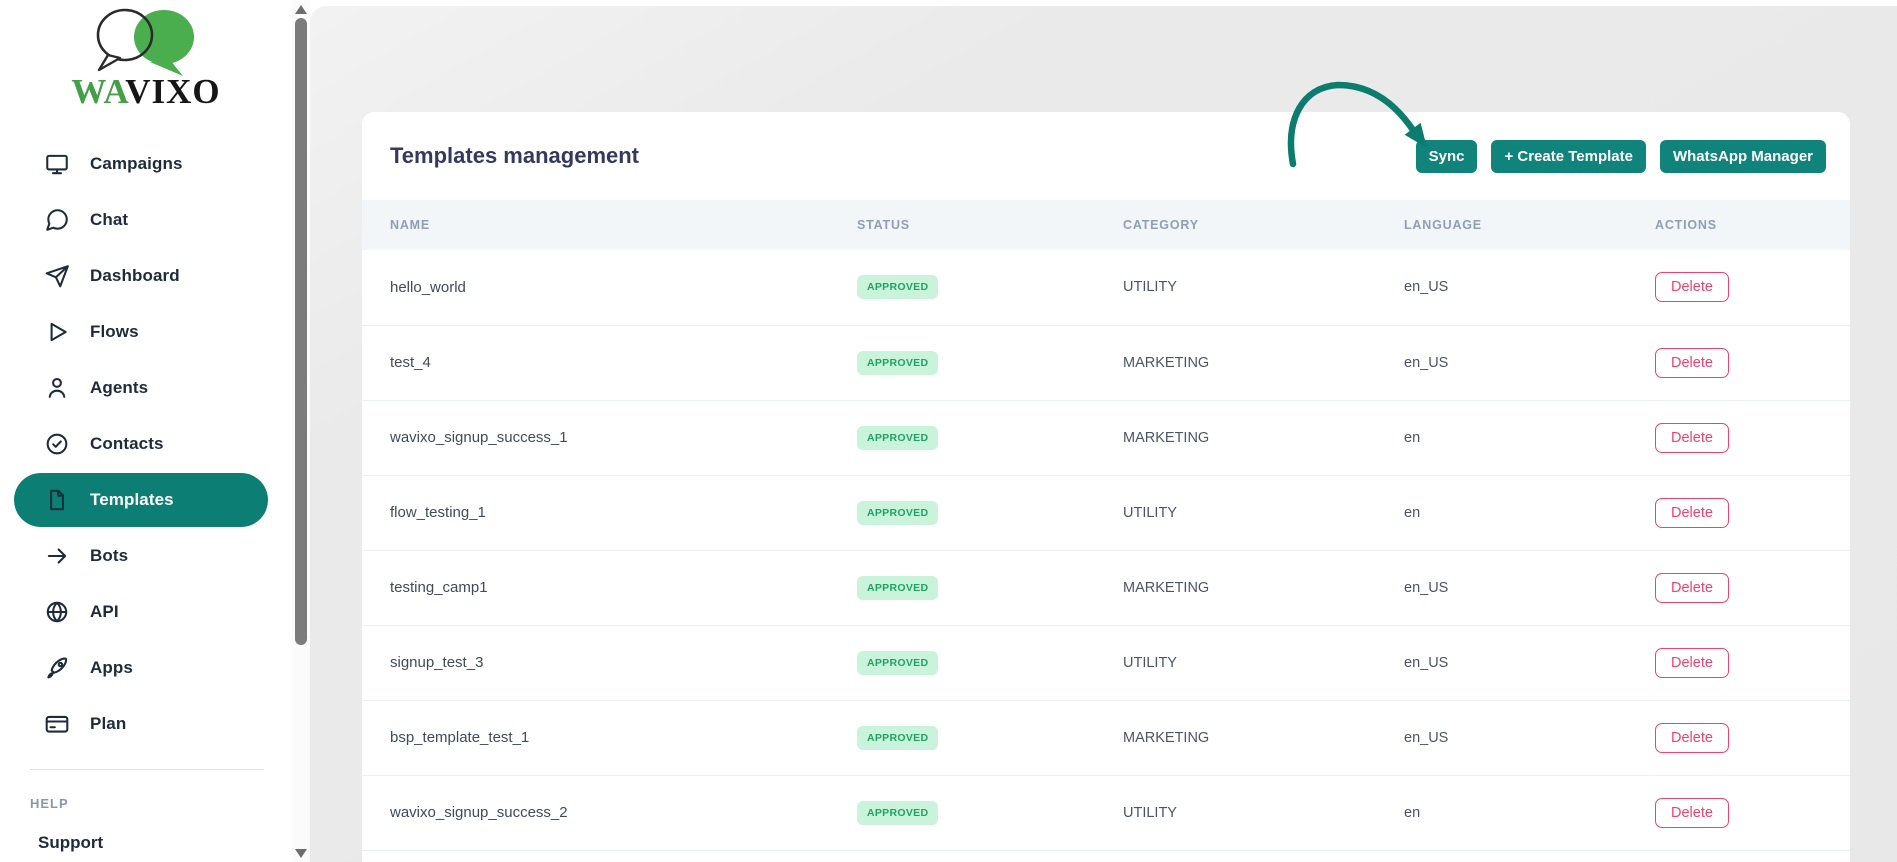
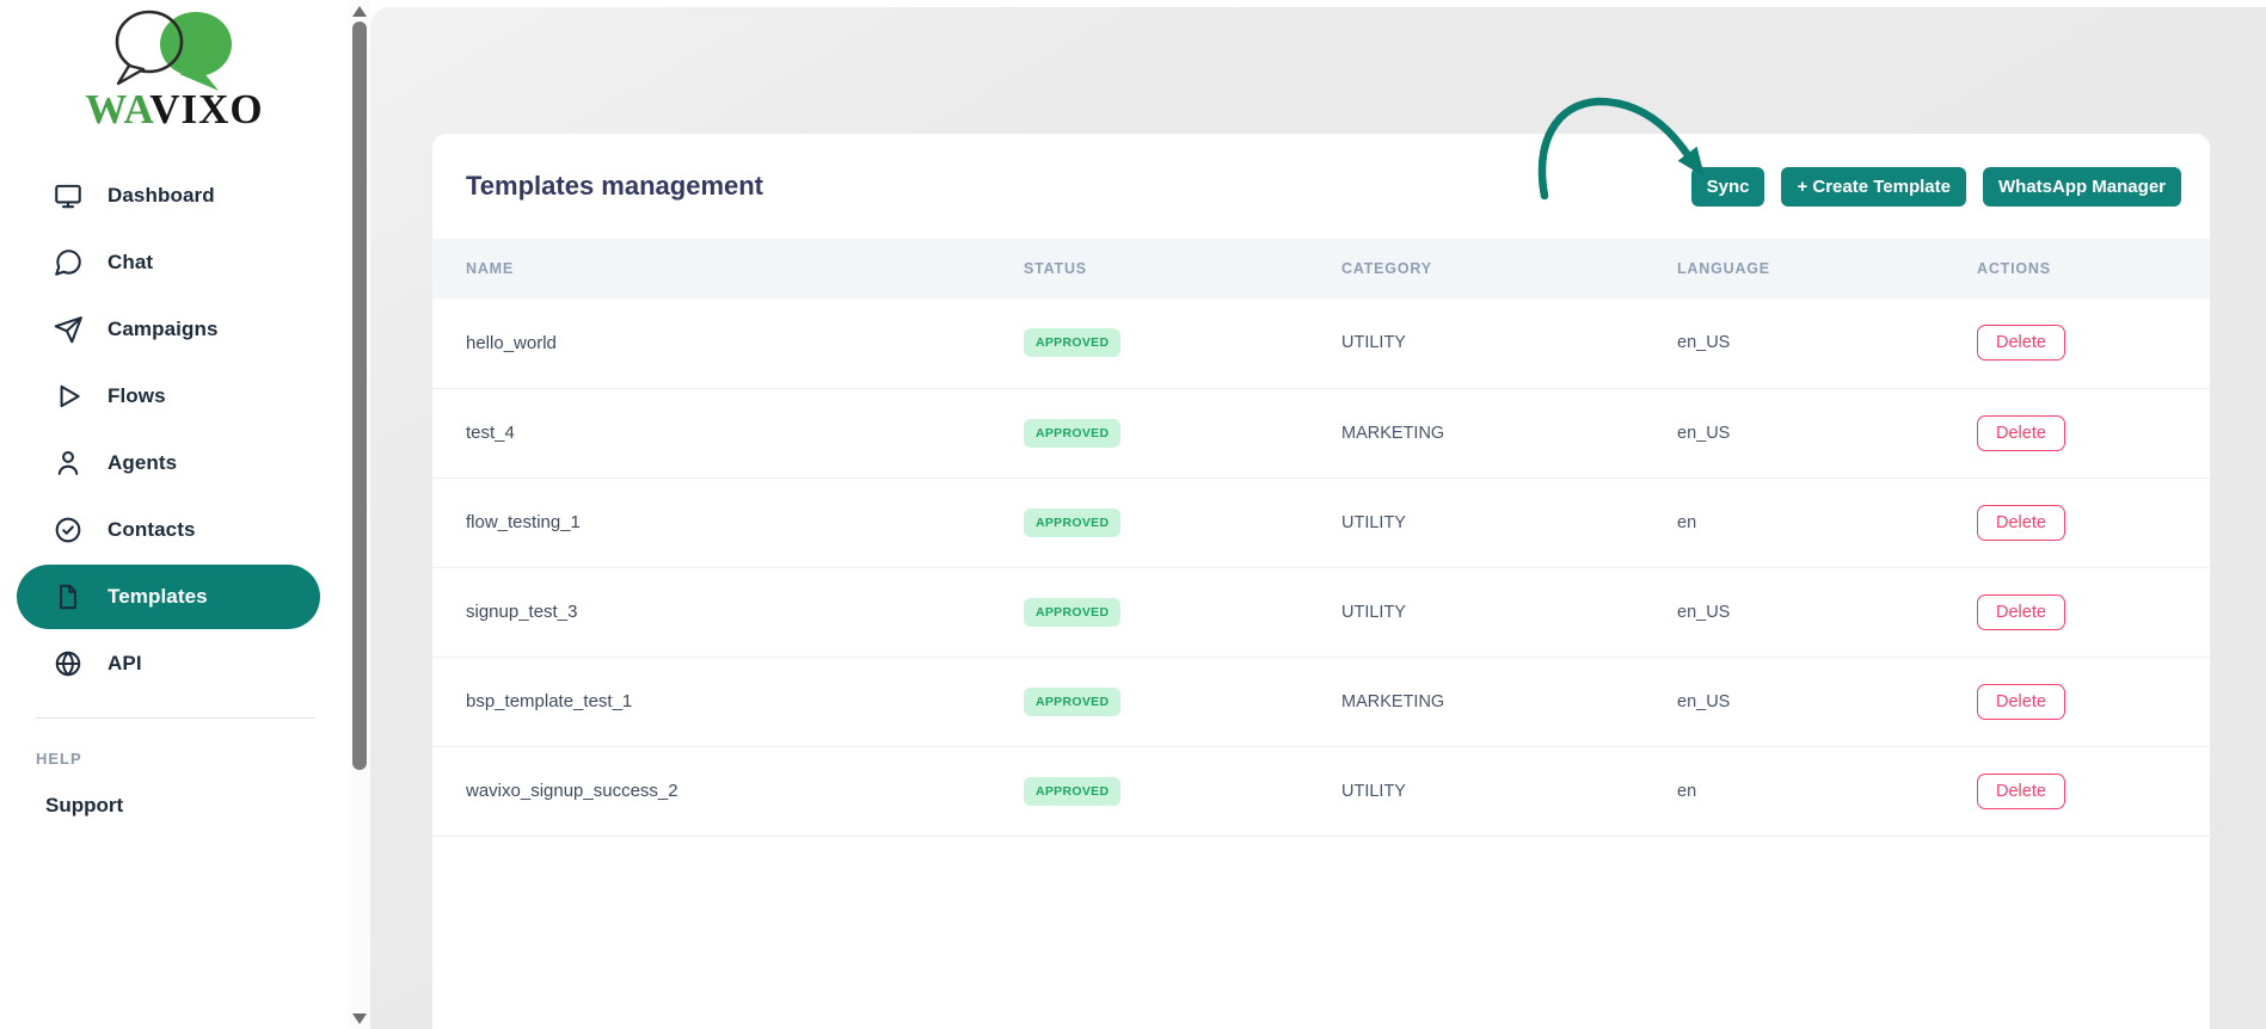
  WAVIXO
- Campaigns
+ Dashboard
  Chat
- Dashboard
+ Campaigns
  Flows
  Agents
  Contacts
  Templates
- Bots
  API
- Apps
- Plan
  HELP
  Support
  Templates management
  Sync
  + Create Template
  WhatsApp Manager
  NAME	STATUS	CATEGORY	LANGUAGE	ACTIONS
  hello_world	APPROVED	UTILITY	en_US	Delete
  test_4	APPROVED	MARKETING	en_US	Delete
- wavixo_signup_success_1	APPROVED	MARKETING	en	Delete
  flow_testing_1	APPROVED	UTILITY	en	Delete
- testing_camp1	APPROVED	MARKETING	en_US	Delete
  signup_test_3	APPROVED	UTILITY	en_US	Delete
  bsp_template_test_1	APPROVED	MARKETING	en_US	Delete
  wavixo_signup_success_2	APPROVED	UTILITY	en	Delete
